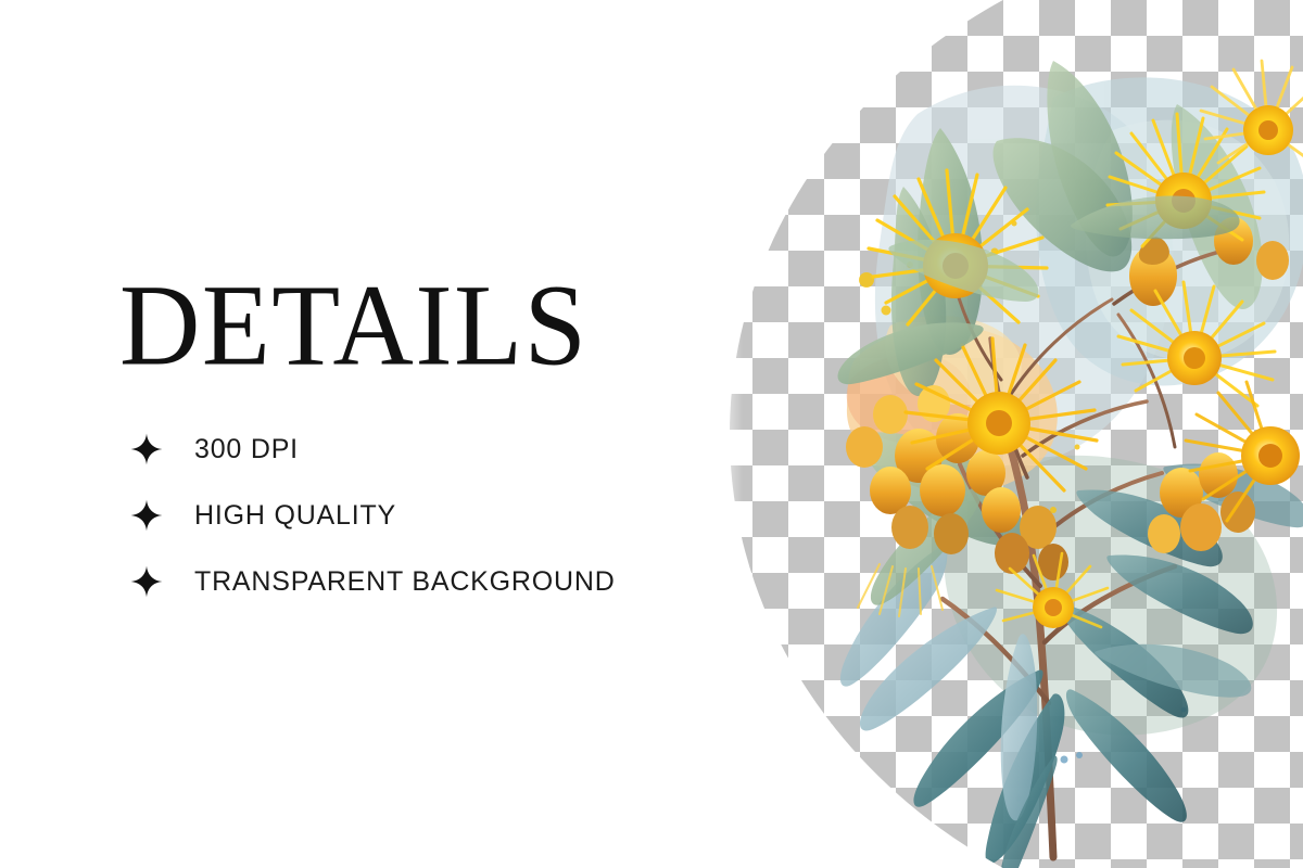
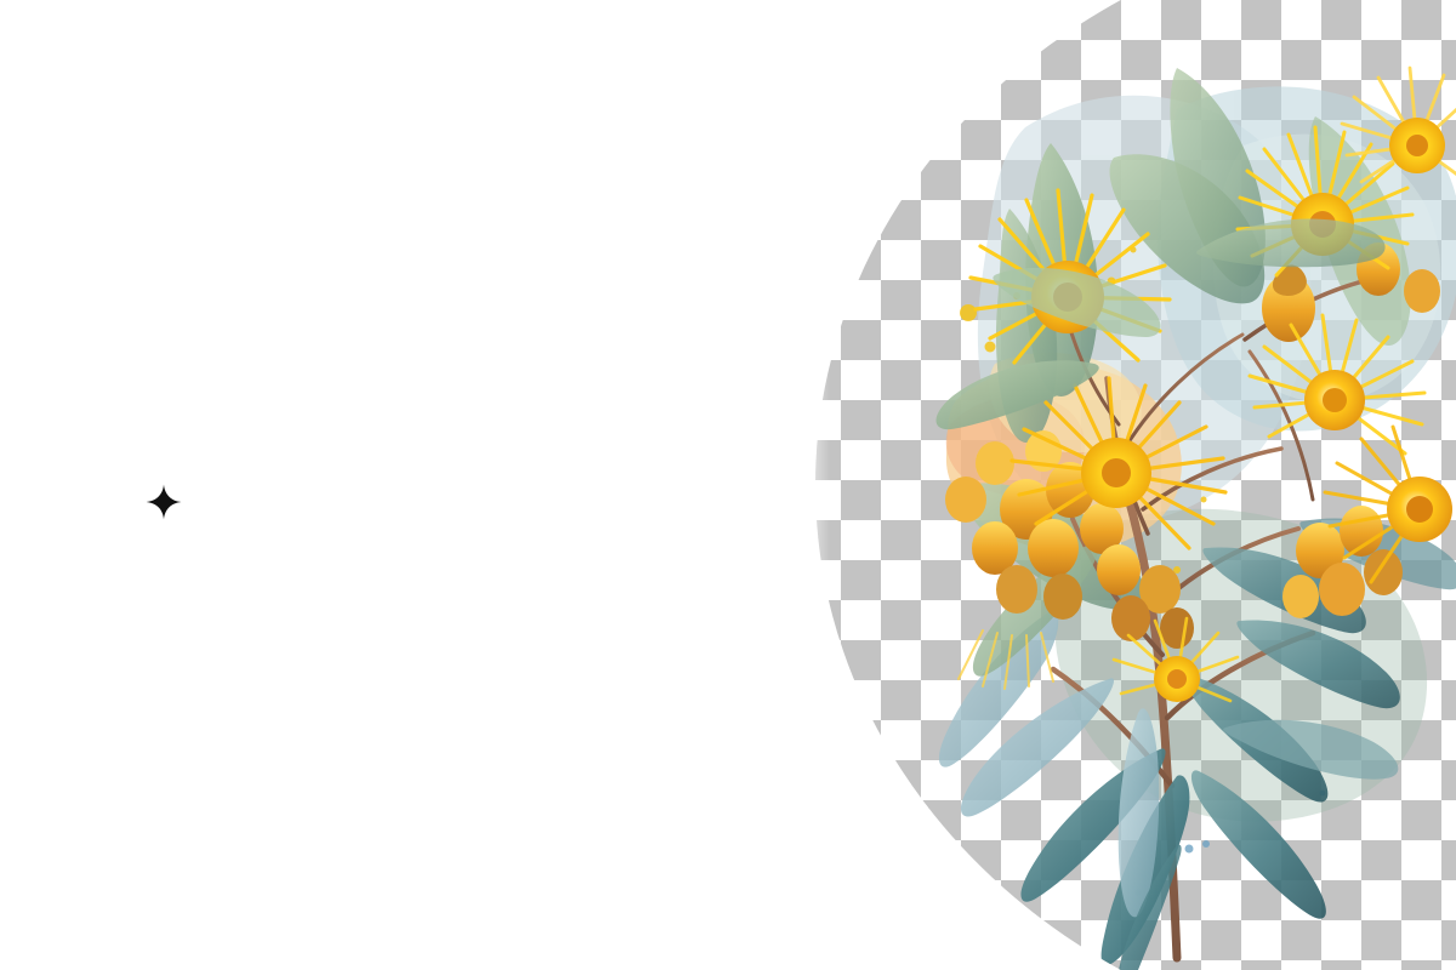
- DETAILS
- 300 DPI
- HIGH QUALITY
- TRANSPARENT BACKGROUND
